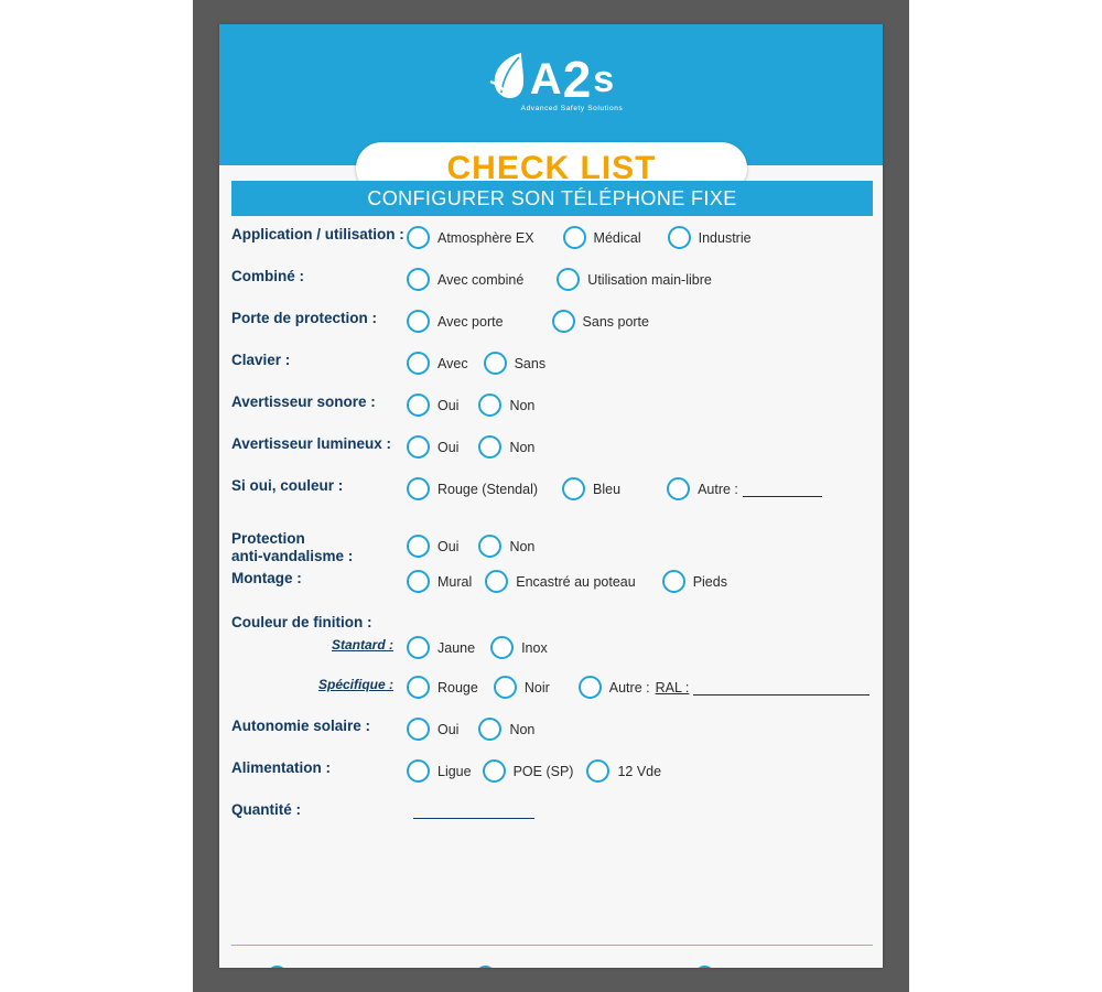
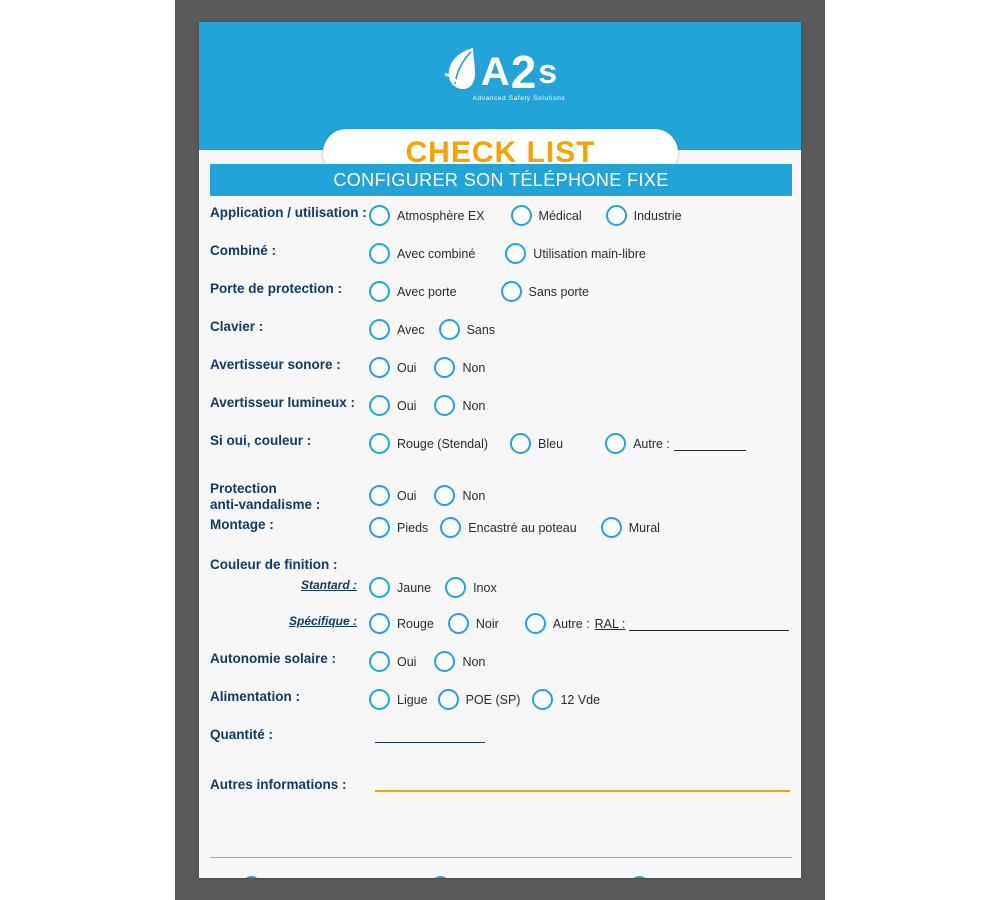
  A
  2
  s
  CHECK LIST
  CONFIGURER SON TÉLÉPHONE FIXE
  Application / utilisation :
  Atmosphère EX
  Médical
  Industrie
  Combiné :
  Avec combiné
  Utilisation main-libre
  Porte de protection :
  Avec porte
  Sans porte
  Clavier :
  Avec
  Sans
  Avertisseur sonore :
  Oui
  Non
  Avertisseur lumineux :
  Oui
  Non
  Si oui, couleur :
  Rouge (Stendal)
  Bleu
  Autre :
  Protection
  anti-vandalisme :
  Oui
  Non
  Montage :
- Mural
+ Pieds
  Encastré au poteau
- Pieds
+ Mural
  Couleur de finition :
  Stantard :
  Jaune
  Inox
  Spécifique :
  Rouge
  Noir
  Autre :
  RAL :
  Autonomie solaire :
  Oui
  Non
  Alimentation :
  Ligue
  POE (SP)
  12 Vde
  Quantité :
+ Autres informations :
